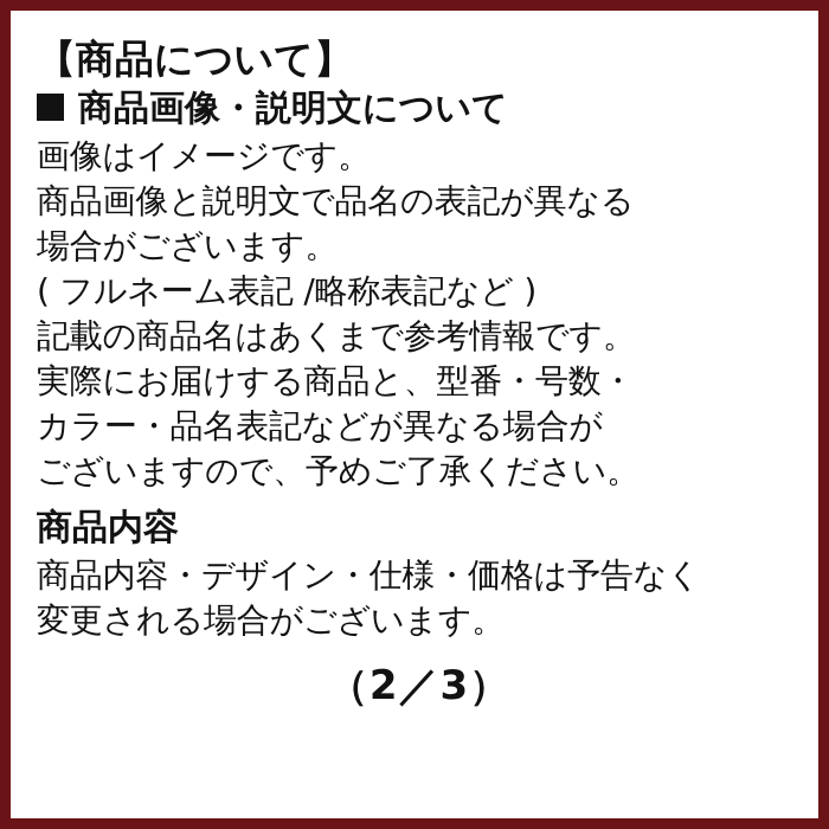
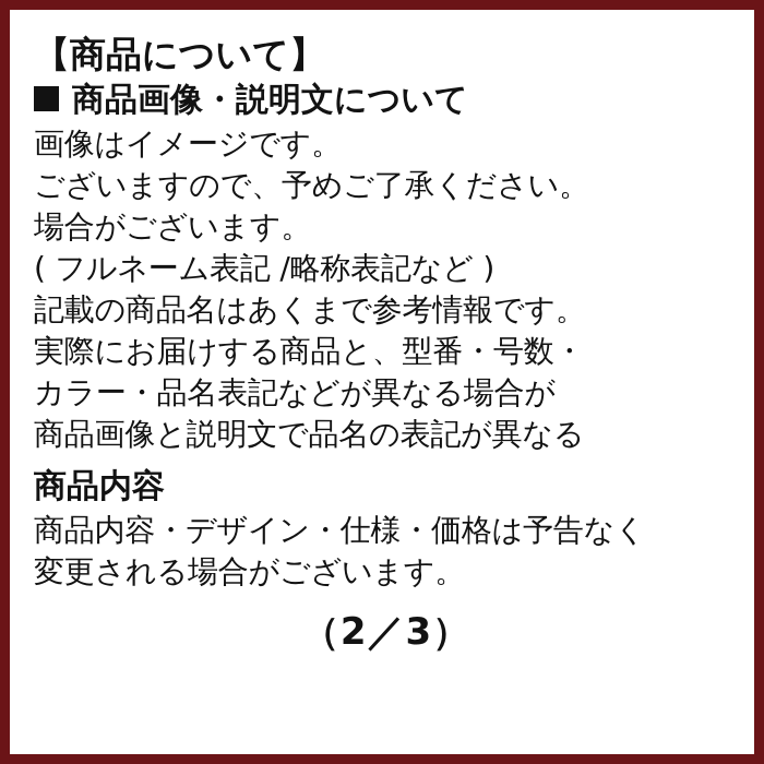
  【商品について】
  商品画像・説明文について
  画像はイメージです。
- 商品画像と説明文で品名の表記が異なる
+ ございますので、予めご了承ください。
  場合がございます。
  ( フルネーム表記 /略称表記など )
  記載の商品名はあくまで参考情報です。
  実際にお届けする商品と、型番・号数・
  カラー・品名表記などが異なる場合が
- ございますので、予めご了承ください。
+ 商品画像と説明文で品名の表記が異なる
  商品内容
  商品内容・デザイン・仕様・価格は予告なく
  変更される場合がございます。
  （2／3）
